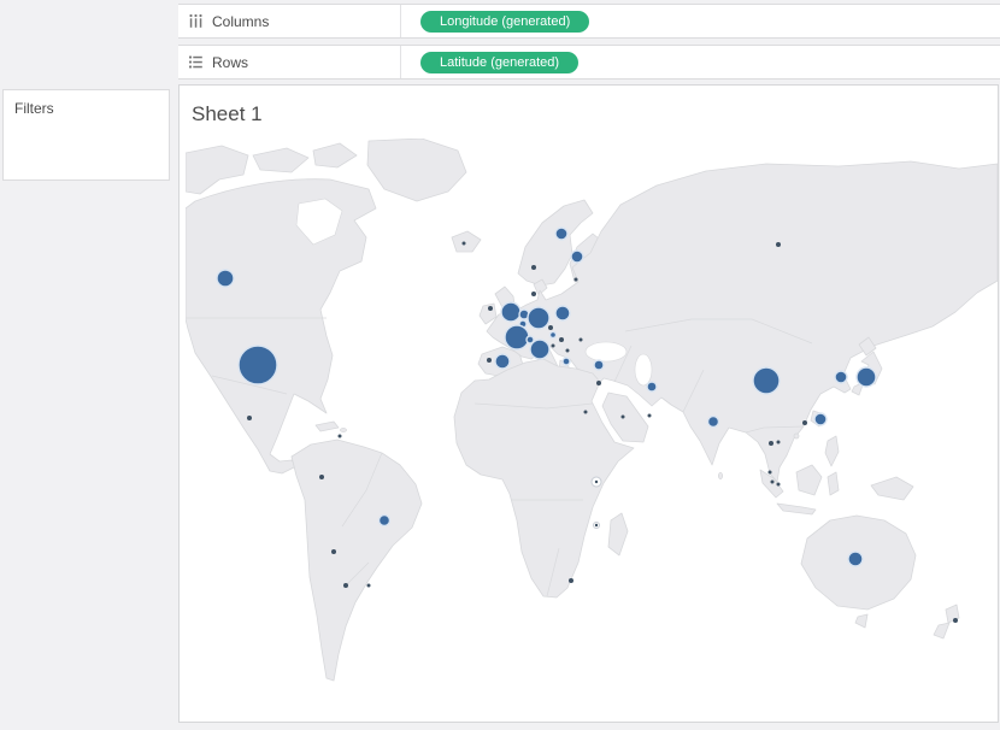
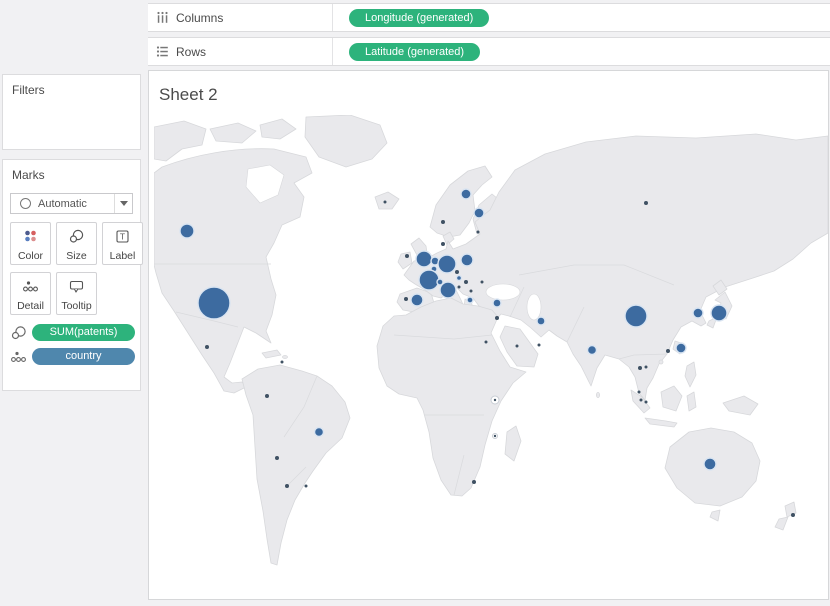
  Filters
+ Marks
+ Automatic
+ Color
+ Size
+ T
+ Label
+ Detail
+ Tooltip
+ SUM(patents)
+ country
  Columns
  Longitude (generated)
  Rows
  Latitude (generated)
- Sheet 1
+ Sheet 2
